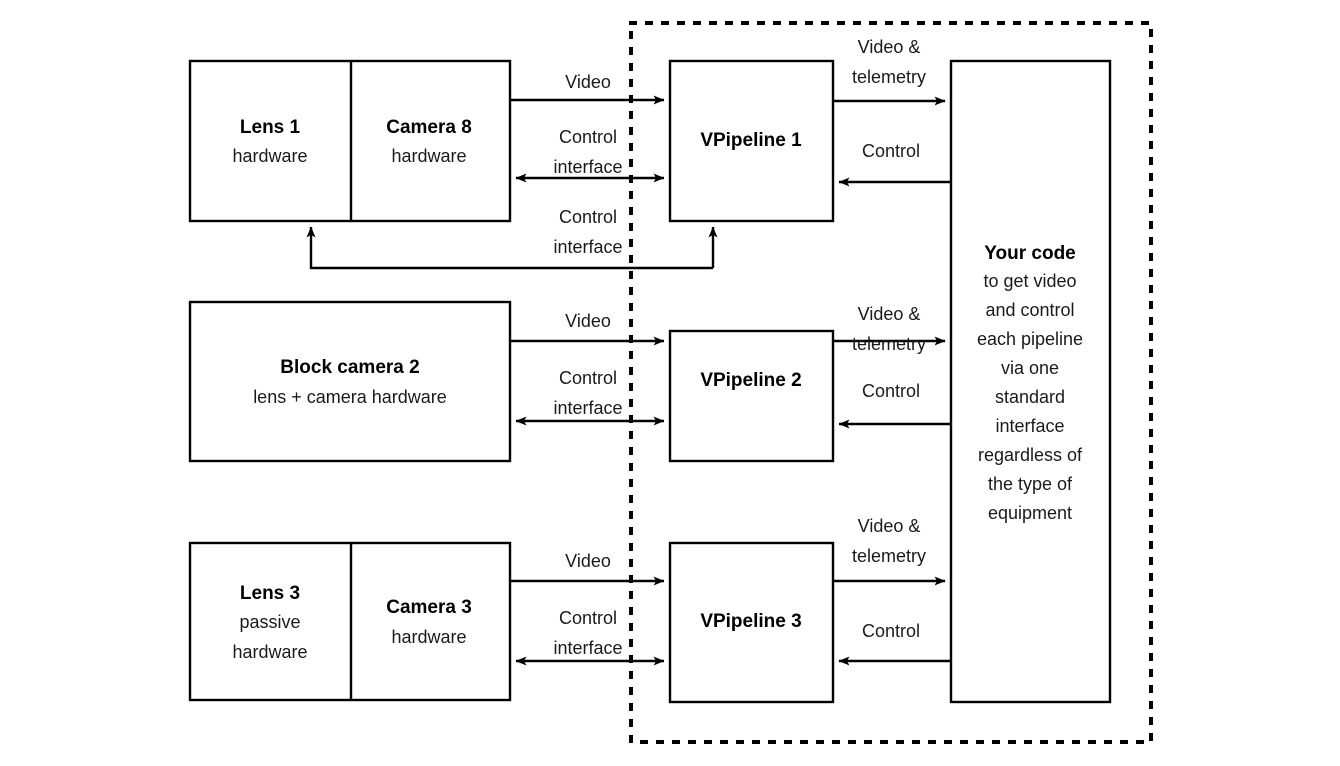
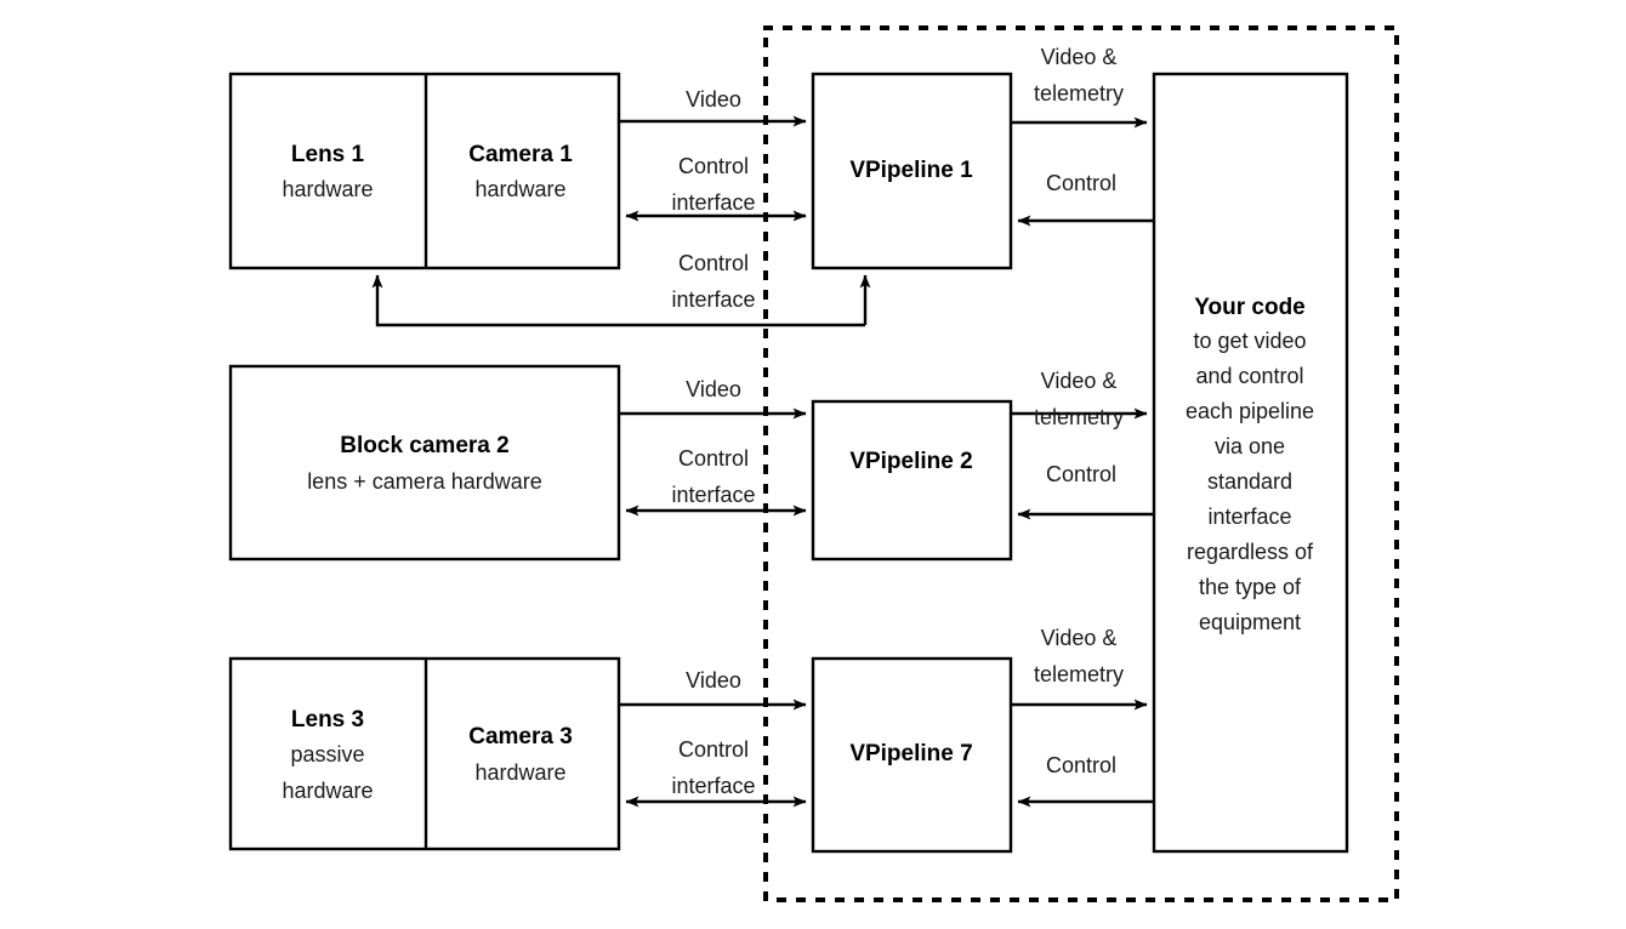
  Lens 1
  hardware
- Camera 8
+ Camera 1
  hardware
  VPipeline 1
  Video
  Control
  interface
  Control
  interface
  Video &
  telemetry
  Control
  Block camera 2
  lens + camera hardware
  VPipeline 2
  Video
  Control
  interface
  Video &
  telemetry
  Control
  Lens 3
  passive
  hardware
  Camera 3
  hardware
- VPipeline 3
+ VPipeline 7
  Video
  Control
  interface
  Video &
  telemetry
  Control
  Your code
  to get video
  and control
  each pipeline
  via one
  standard
  interface
  regardless of
  the type of
  equipment
